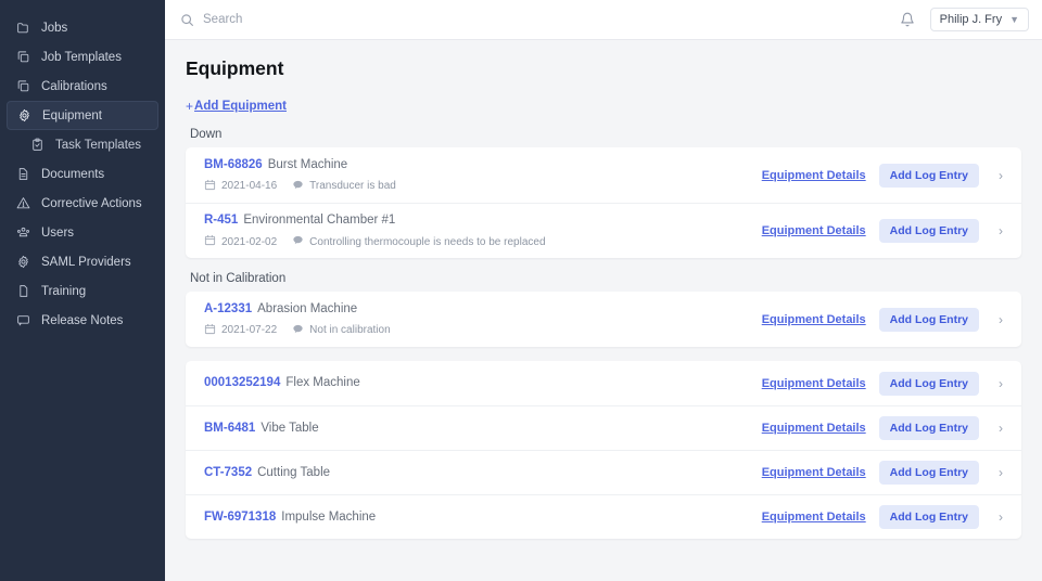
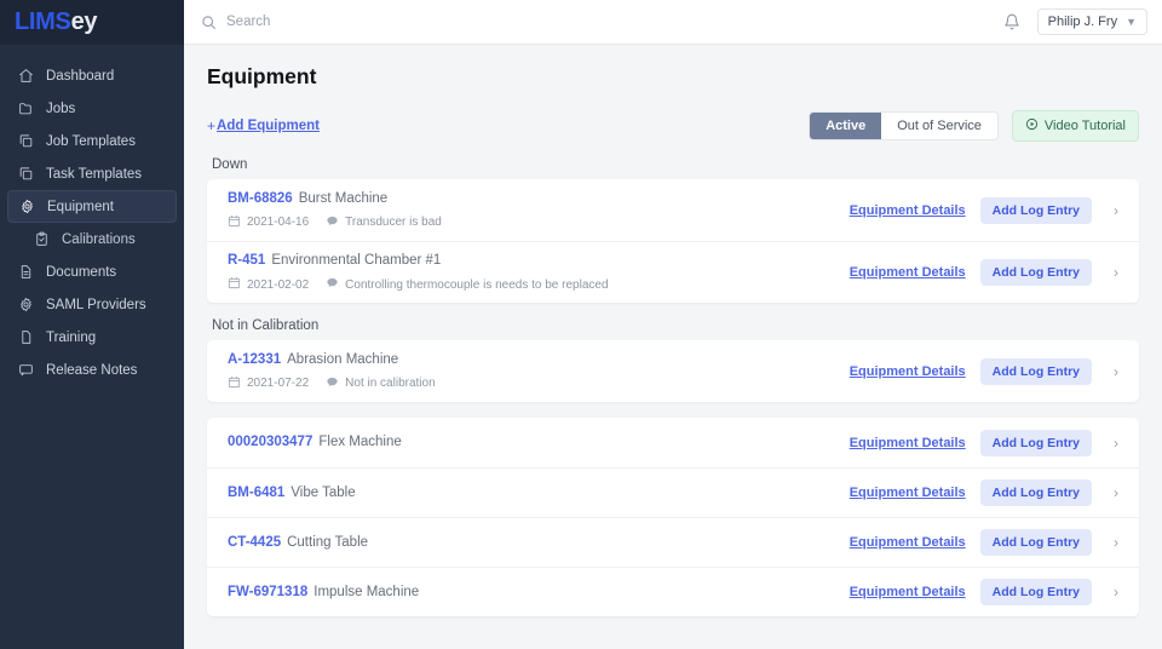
+ LIMSey
+ Dashboard
  Jobs
  Job Templates
- Calibrations
+ Task Templates
  Equipment
- Task Templates
+ Calibrations
  Documents
- Corrective Actions
- Users
  SAML Providers
  Training
  Release Notes
  Search
  Philip J. Fry
  ▼
  Equipment
  +
  Add Equipment
+ Active
+ Out of Service
+ Video Tutorial
  Down
  BM-68826 Burst Machine
  2021-04-16
  Transducer is bad
  Equipment Details
  Add Log Entry
  ›
  R-451 Environmental Chamber #1
  2021-02-02
  Controlling thermocouple is needs to be replaced
  Equipment Details
  Add Log Entry
  ›
  Not in Calibration
  A-12331 Abrasion Machine
  2021-07-22
  Not in calibration
  Equipment Details
  Add Log Entry
  ›
- 00013252194 Flex Machine
+ 00020303477 Flex Machine
  Equipment Details
  Add Log Entry
  ›
  BM-6481 Vibe Table
  Equipment Details
  Add Log Entry
  ›
- CT-7352 Cutting Table
+ CT-4425 Cutting Table
  Equipment Details
  Add Log Entry
  ›
  FW-6971318 Impulse Machine
  Equipment Details
  Add Log Entry
  ›
